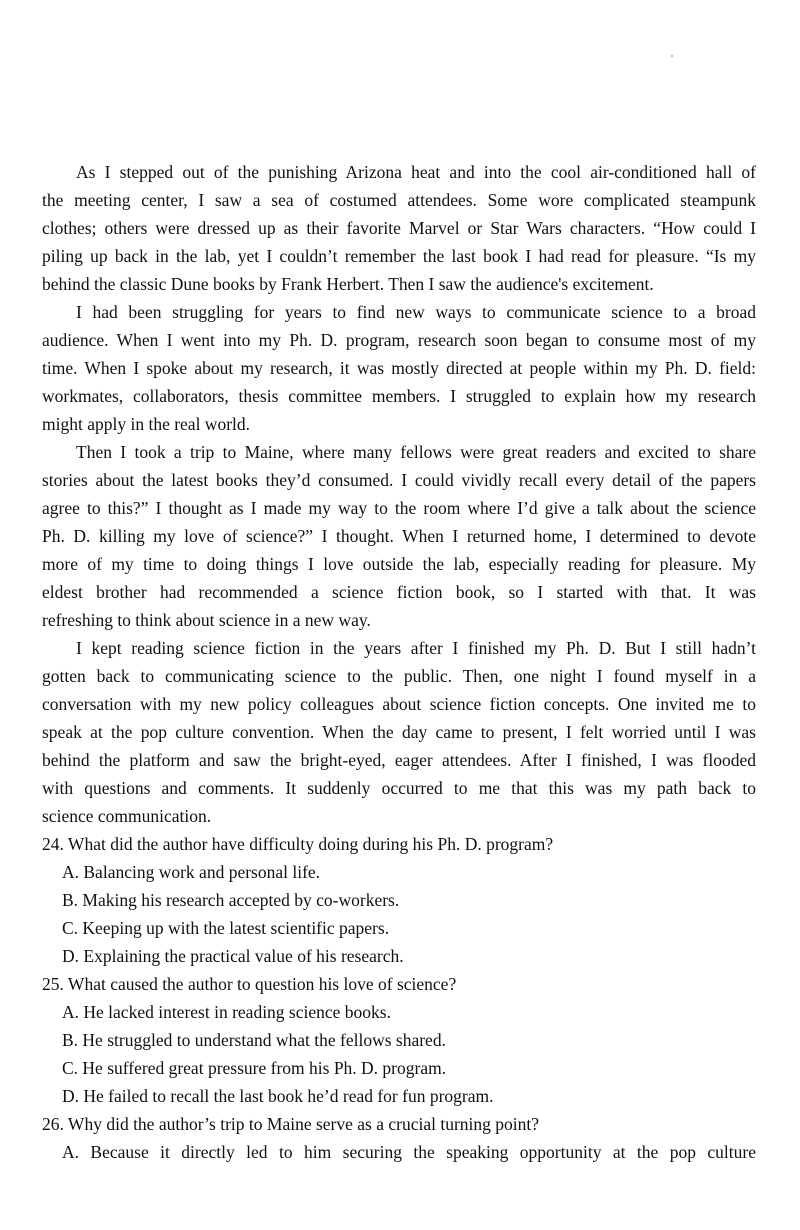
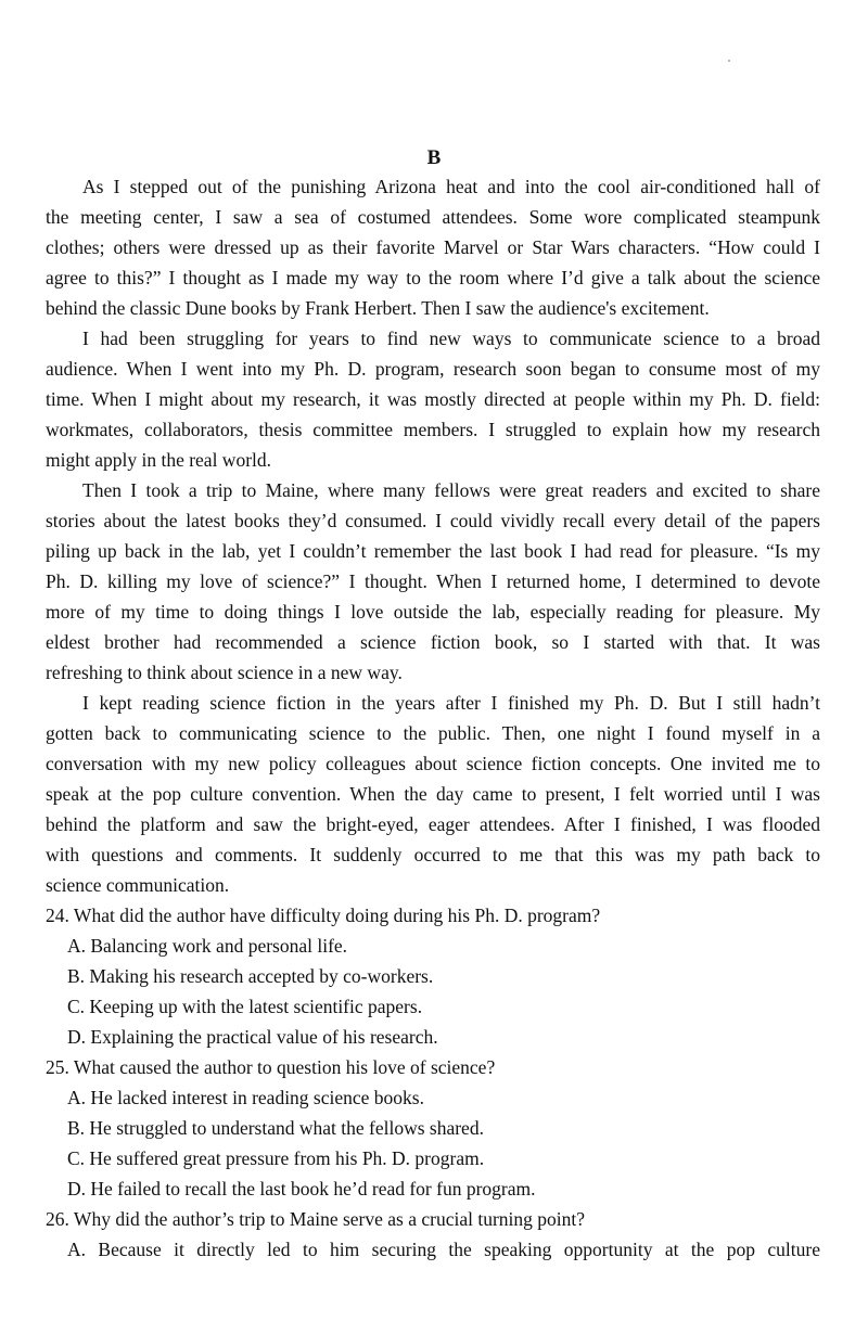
+ B
  As I stepped out of the punishing Arizona heat and into the cool air-conditioned hall of
  the meeting center, I saw a sea of costumed attendees. Some wore complicated steampunk
  clothes; others were dressed up as their favorite Marvel or Star Wars characters. “How could I
- piling up back in the lab, yet I couldn’t remember the last book I had read for pleasure. “Is my
+ agree to this?” I thought as I made my way to the room where I’d give a talk about the science
  behind the classic Dune books by Frank Herbert. Then I saw the audience's excitement.
  I had been struggling for years to find new ways to communicate science to a broad
  audience. When I went into my Ph. D. program, research soon began to consume most of my
- time. When I spoke about my research, it was mostly directed at people within my Ph. D. field:
+ time. When I might about my research, it was mostly directed at people within my Ph. D. field:
  workmates, collaborators, thesis committee members. I struggled to explain how my research
  might apply in the real world.
  Then I took a trip to Maine, where many fellows were great readers and excited to share
  stories about the latest books they’d consumed. I could vividly recall every detail of the papers
- agree to this?” I thought as I made my way to the room where I’d give a talk about the science
+ piling up back in the lab, yet I couldn’t remember the last book I had read for pleasure. “Is my
  Ph. D. killing my love of science?” I thought. When I returned home, I determined to devote
  more of my time to doing things I love outside the lab, especially reading for pleasure. My
  eldest brother had recommended a science fiction book, so I started with that. It was
  refreshing to think about science in a new way.
  I kept reading science fiction in the years after I finished my Ph. D. But I still hadn’t
  gotten back to communicating science to the public. Then, one night I found myself in a
  conversation with my new policy colleagues about science fiction concepts. One invited me to
  speak at the pop culture convention. When the day came to present, I felt worried until I was
  behind the platform and saw the bright-eyed, eager attendees. After I finished, I was flooded
  with questions and comments. It suddenly occurred to me that this was my path back to
  science communication.
  24. What did the author have difficulty doing during his Ph. D. program?
  A. Balancing work and personal life.
  B. Making his research accepted by co-workers.
  C. Keeping up with the latest scientific papers.
  D. Explaining the practical value of his research.
  25. What caused the author to question his love of science?
  A. He lacked interest in reading science books.
  B. He struggled to understand what the fellows shared.
  C. He suffered great pressure from his Ph. D. program.
  D. He failed to recall the last book he’d read for fun program.
  26. Why did the author’s trip to Maine serve as a crucial turning point?
  A. Because it directly led to him securing the speaking opportunity at the pop culture
